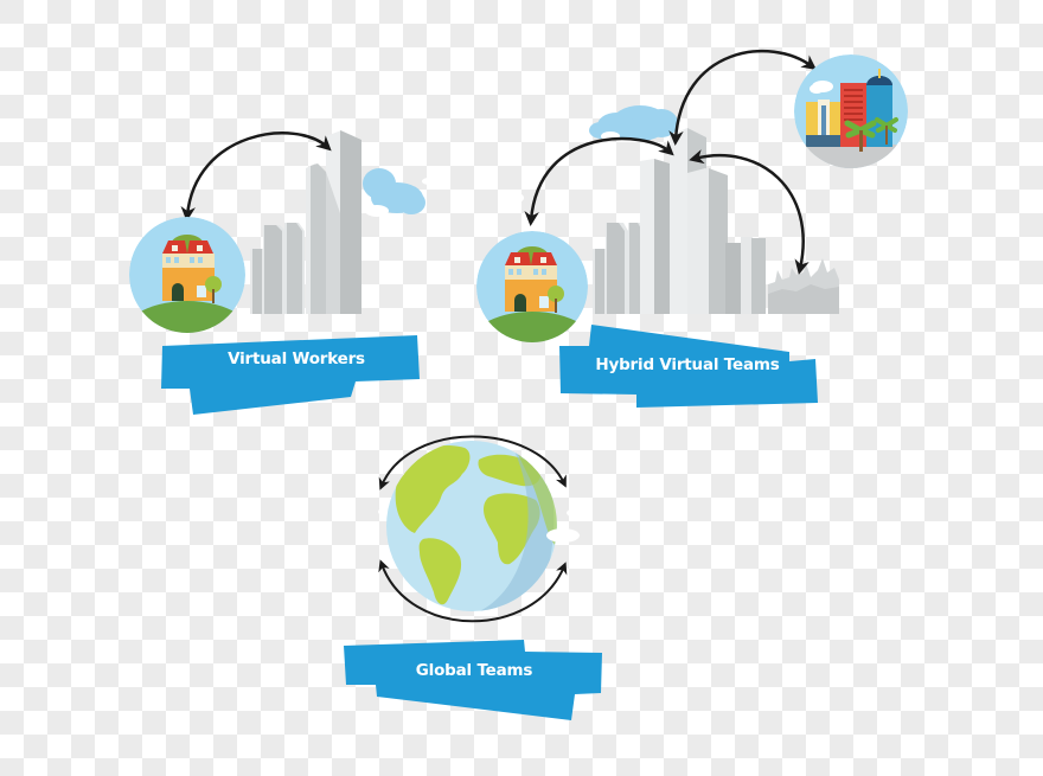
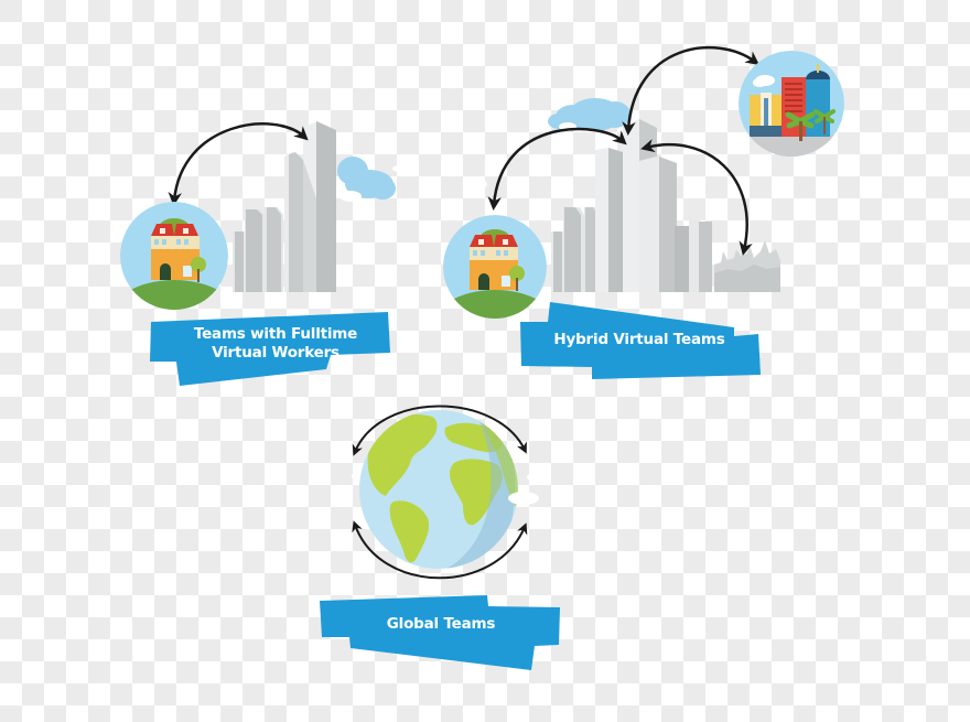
+ Teams with Fulltime
  Virtual Workers
  Hybrid Virtual Teams
  Global Teams
